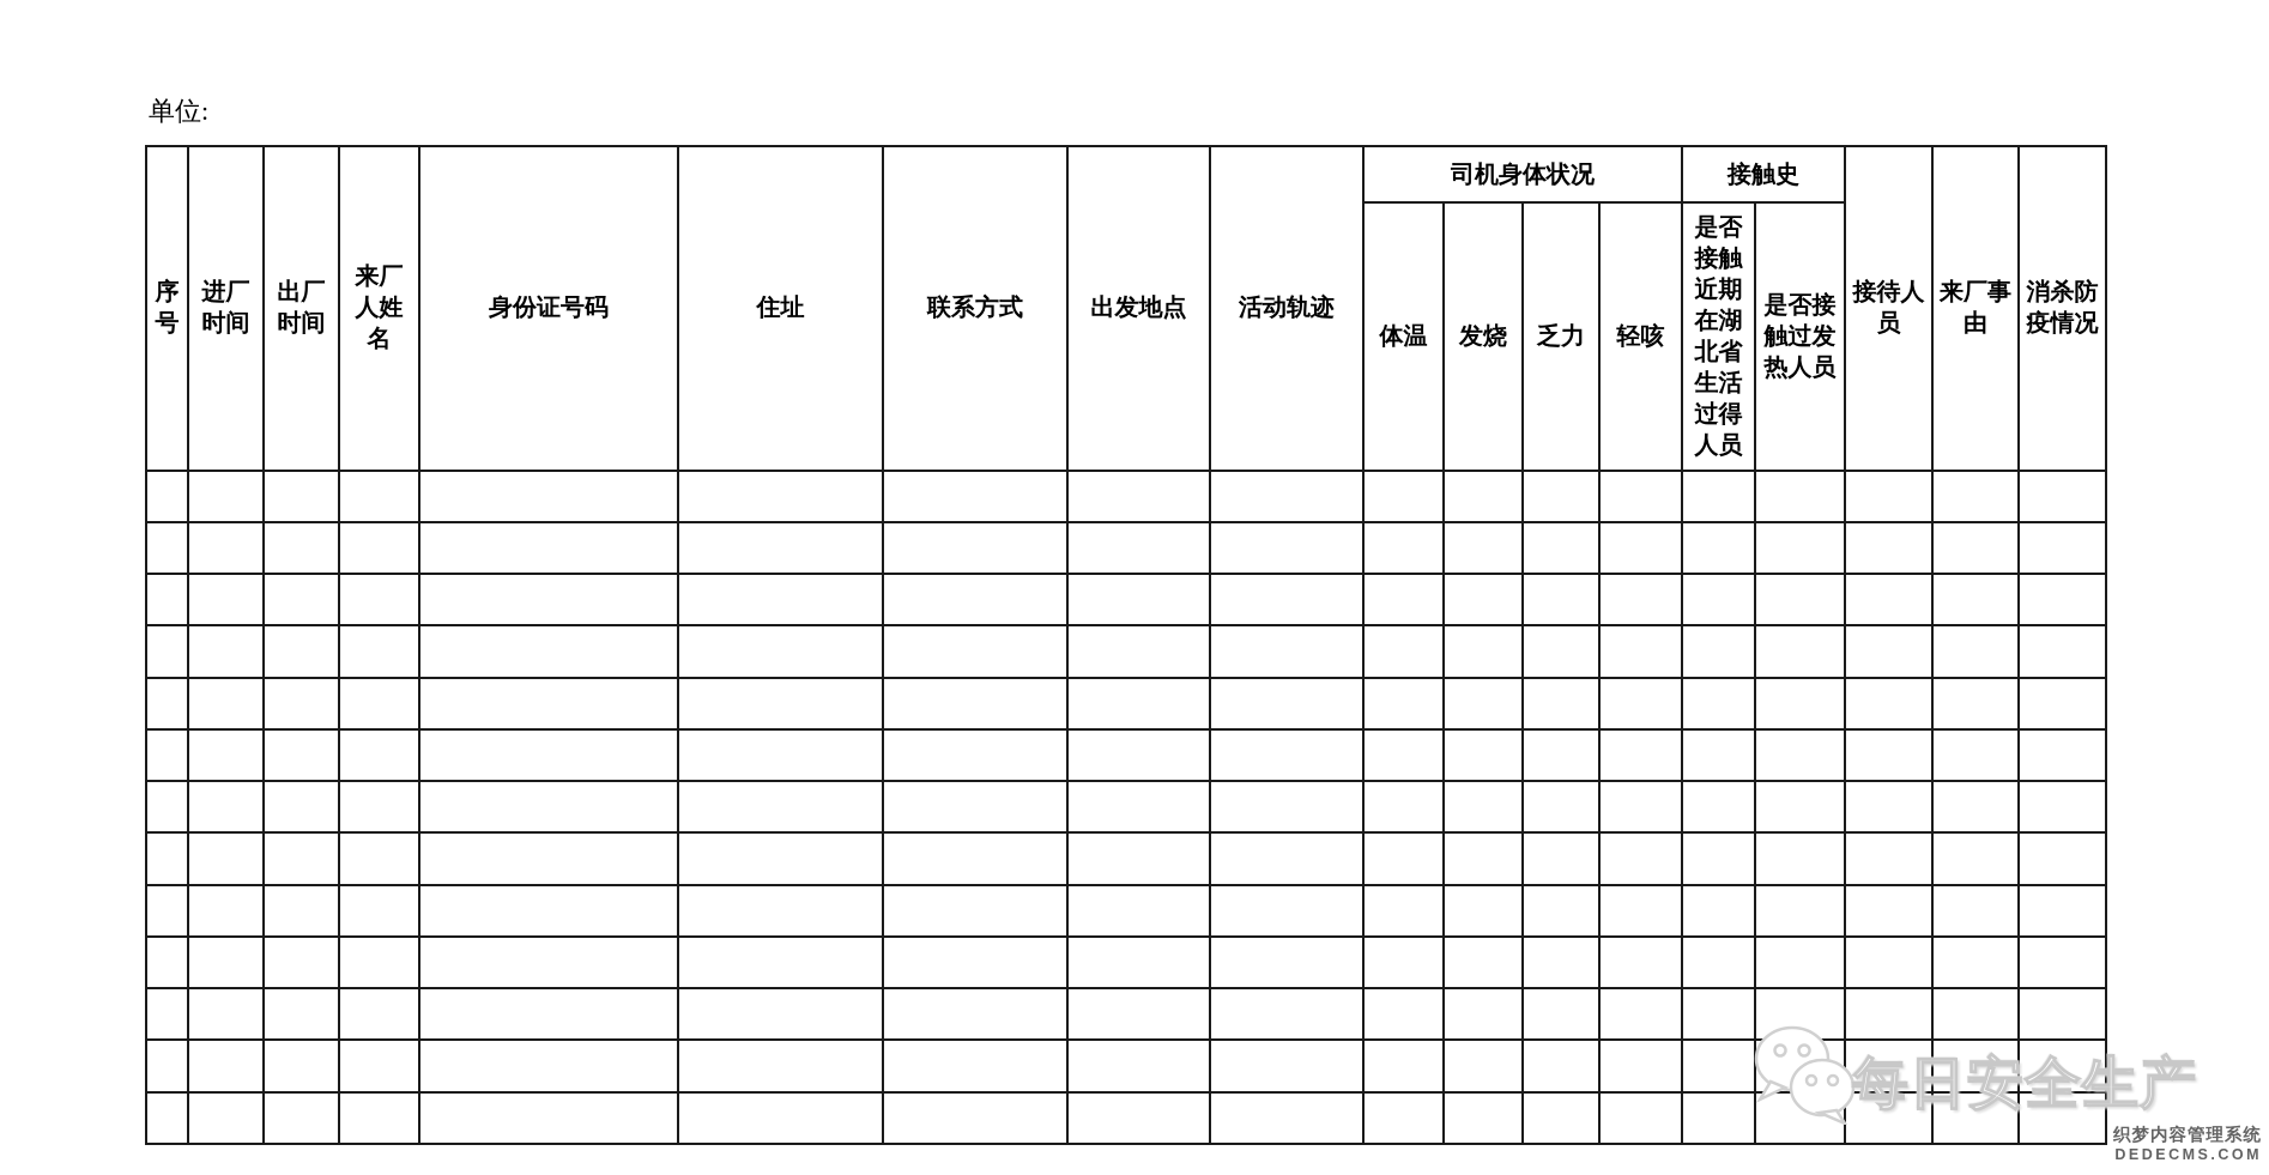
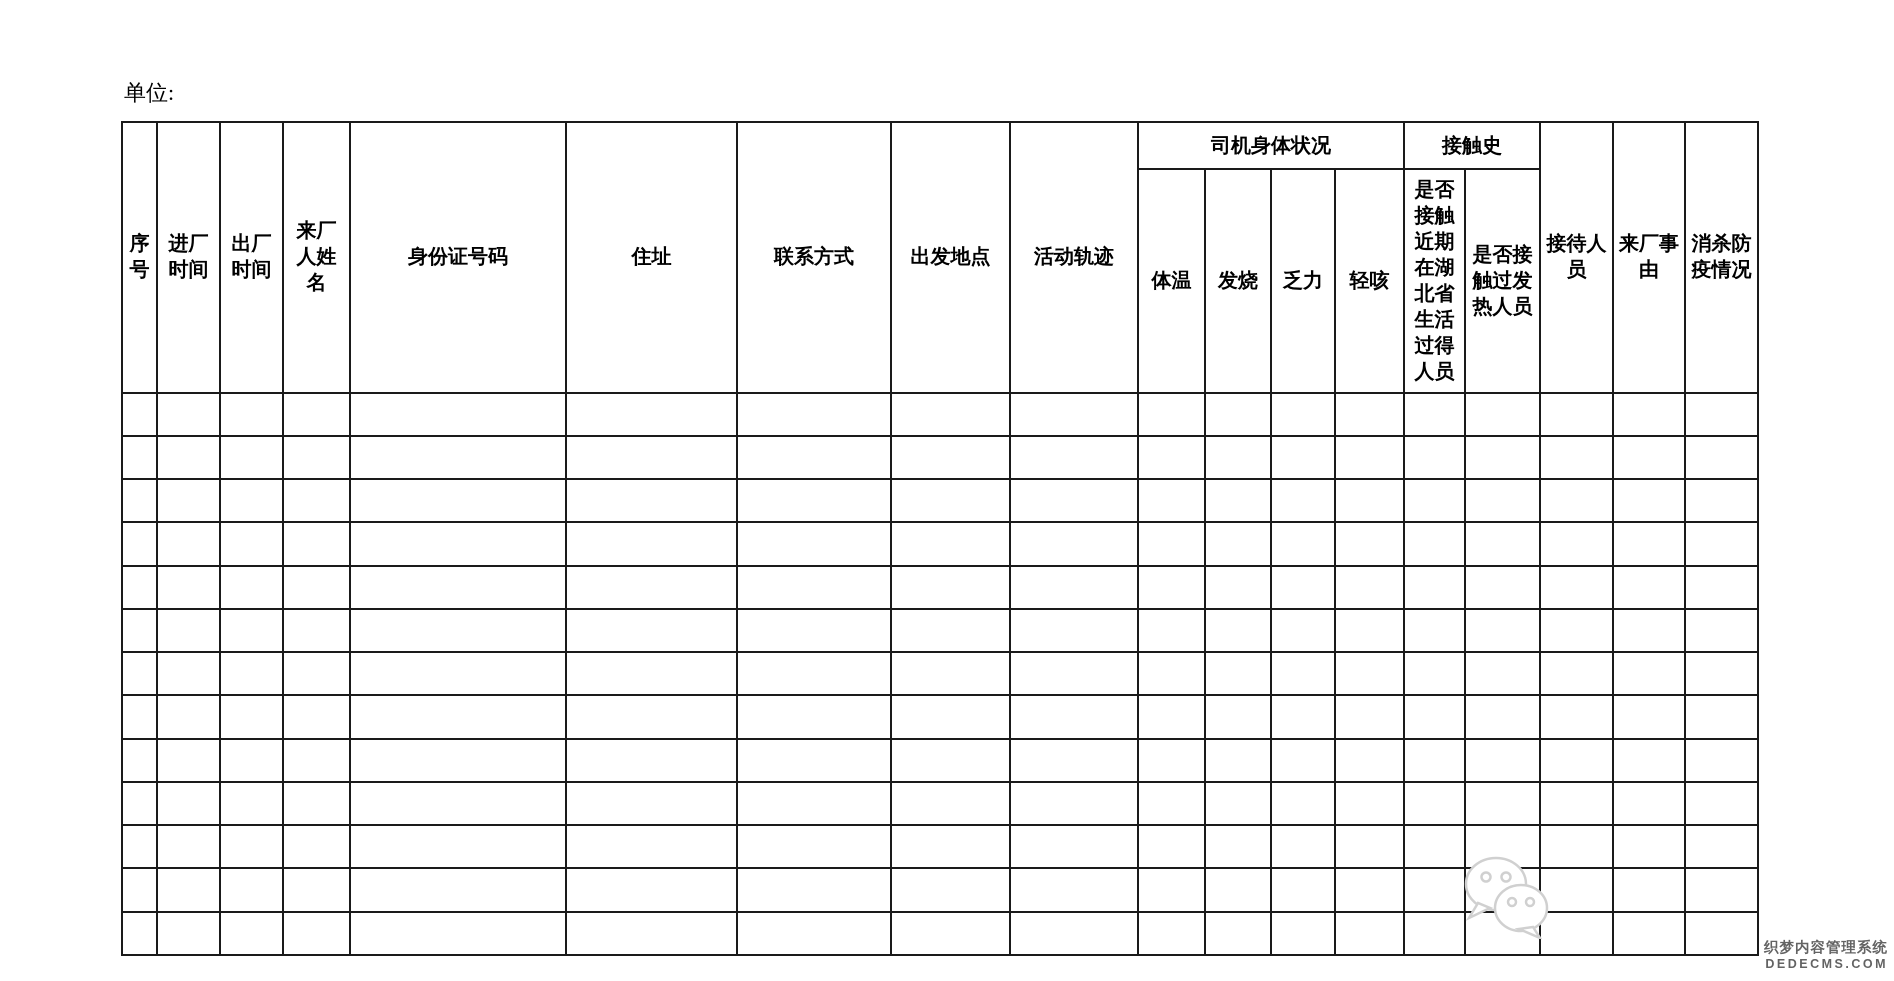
  单位:
  序 号	进厂 时间	出厂 时间	来厂 人姓 名	身份证号码	住址	联系方式	出发地点	活动轨迹	司机身体状况	接触史	接待人 员	来厂事 由	消杀防 疫情况
  体温	发烧	乏力	轻咳	是否 接触 近期 在湖 北省 生活 过得 人员	是否接 触过发 热人员
- 每日安全生产
  织梦内容管理系统
  DEDECMS.COM
